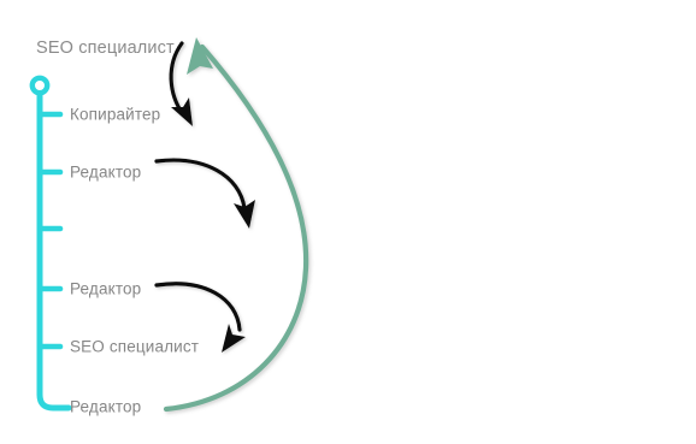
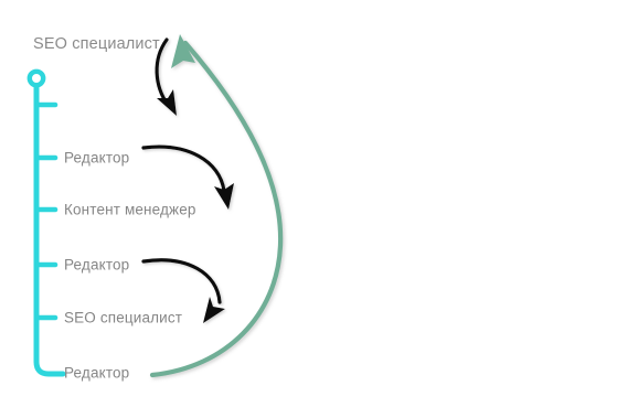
  SEO специалист
- Копирайтер
  Редактор
+ Контент менеджер
  Редактор
  SEO специалист
  Редактор
